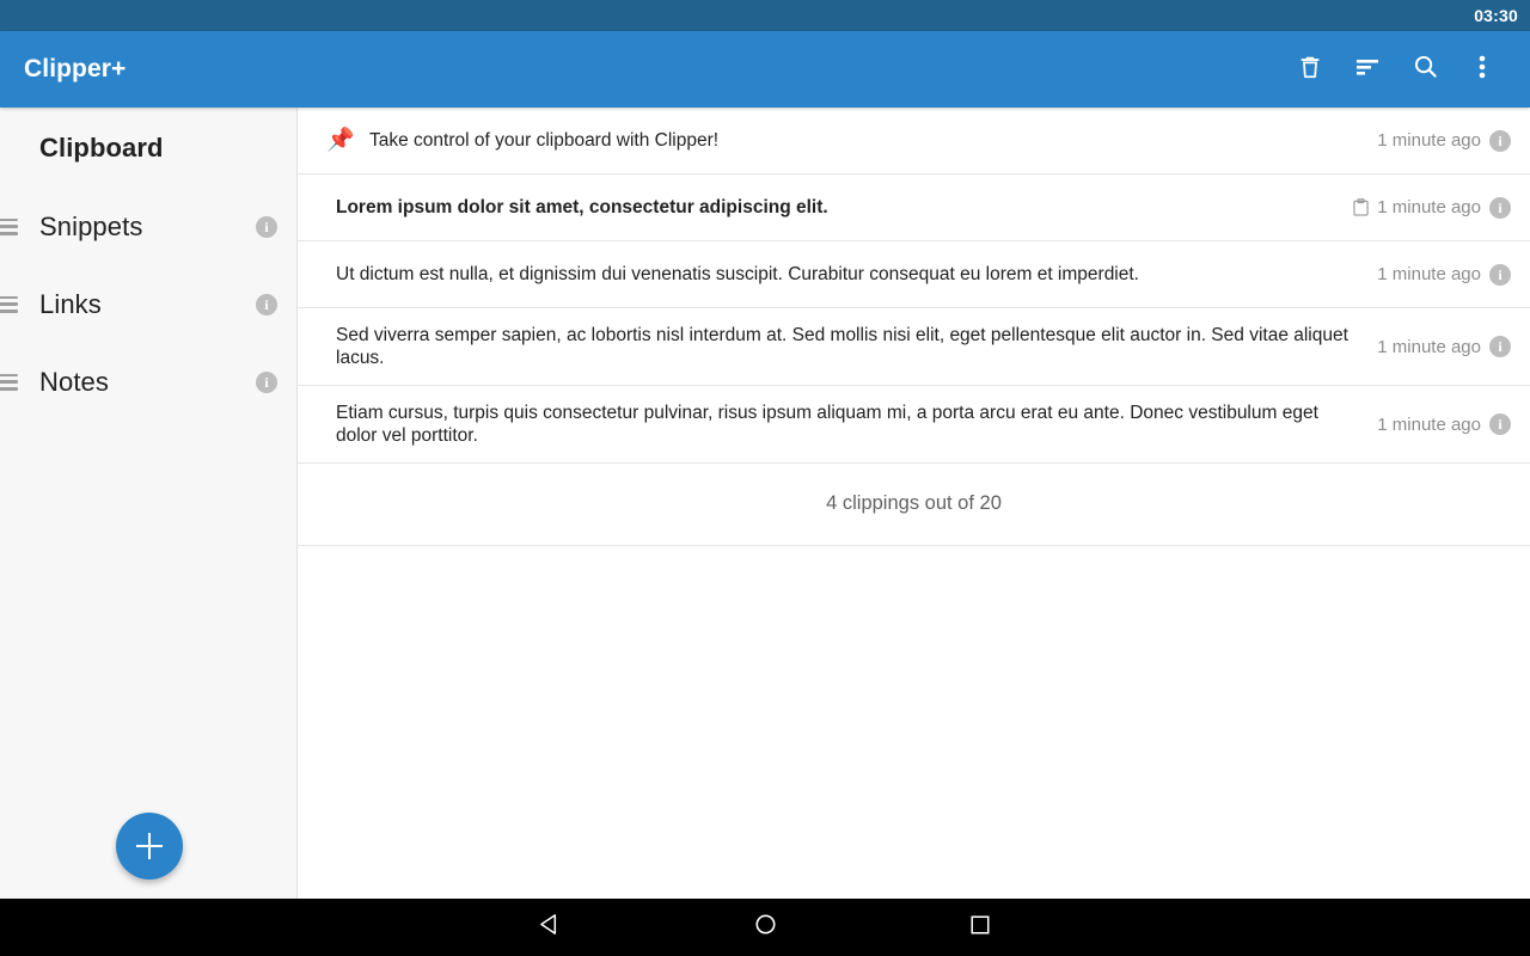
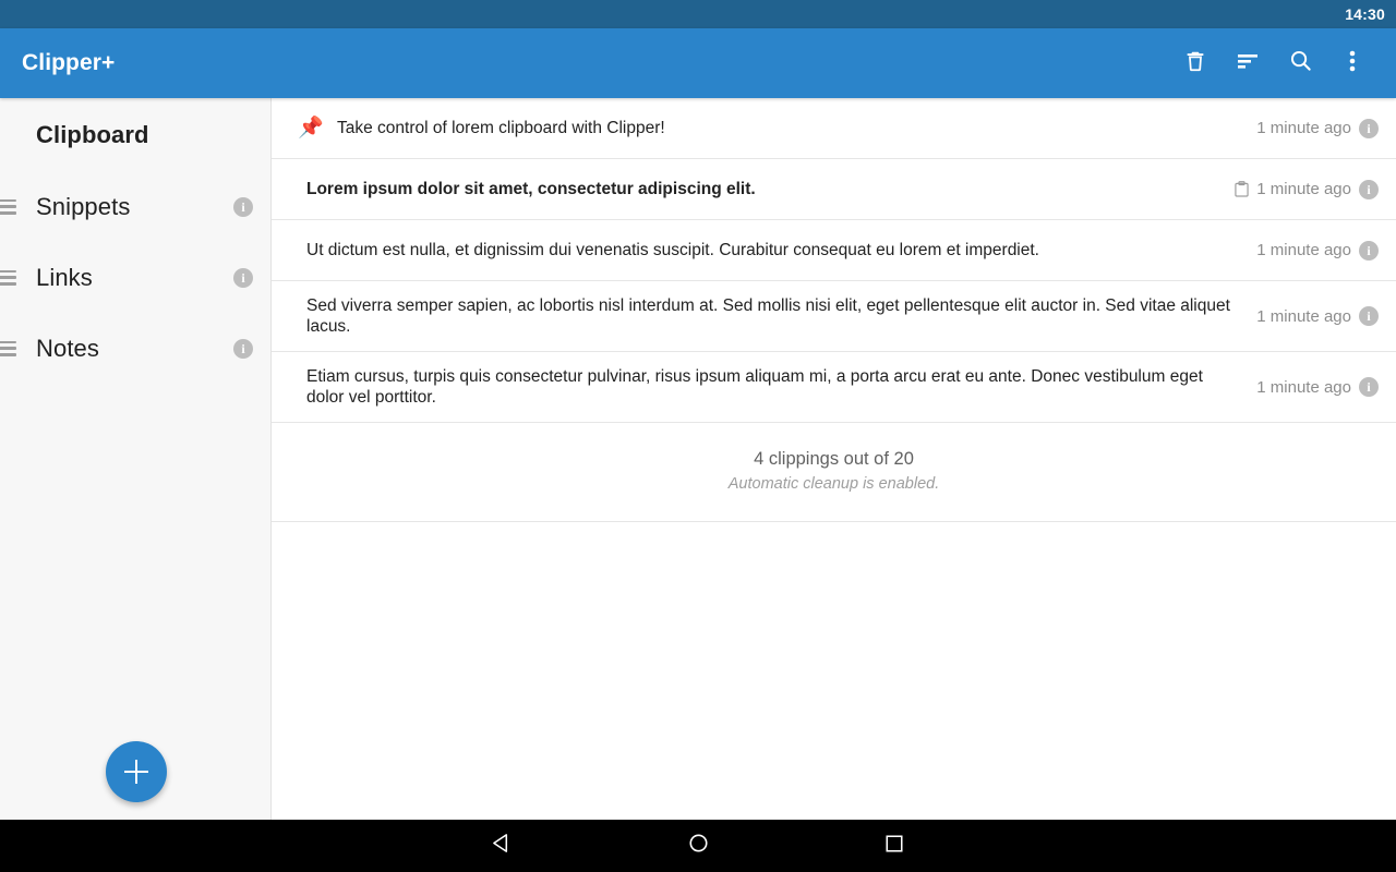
- 03:30
+ 14:30
  Clipper+
  Clipboard
  Snippets
  i
  Links
  i
  Notes
  i
  📌
- Take control of your clipboard with Clipper!
+ Take control of lorem clipboard with Clipper!
  1 minute ago
  i
  Lorem ipsum dolor sit amet, consectetur adipiscing elit.
  1 minute ago
  i
  Ut dictum est nulla, et dignissim dui venenatis suscipit. Curabitur consequat eu lorem et imperdiet.
  1 minute ago
  i
  Sed viverra semper sapien, ac lobortis nisl interdum at. Sed mollis nisi elit, eget pellentesque elit auctor in. Sed vitae aliquet lacus.
  1 minute ago
  i
  Etiam cursus, turpis quis consectetur pulvinar, risus ipsum aliquam mi, a porta arcu erat eu ante. Donec vestibulum eget dolor vel porttitor.
  1 minute ago
  i
  4 clippings out of 20
+ Automatic cleanup is enabled.
